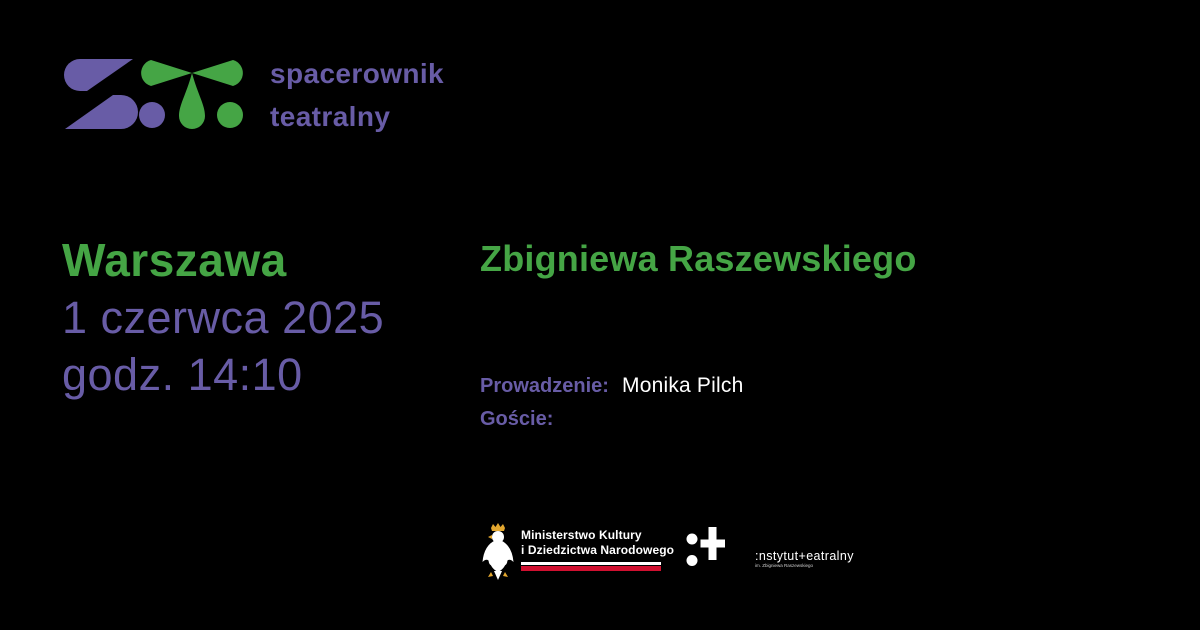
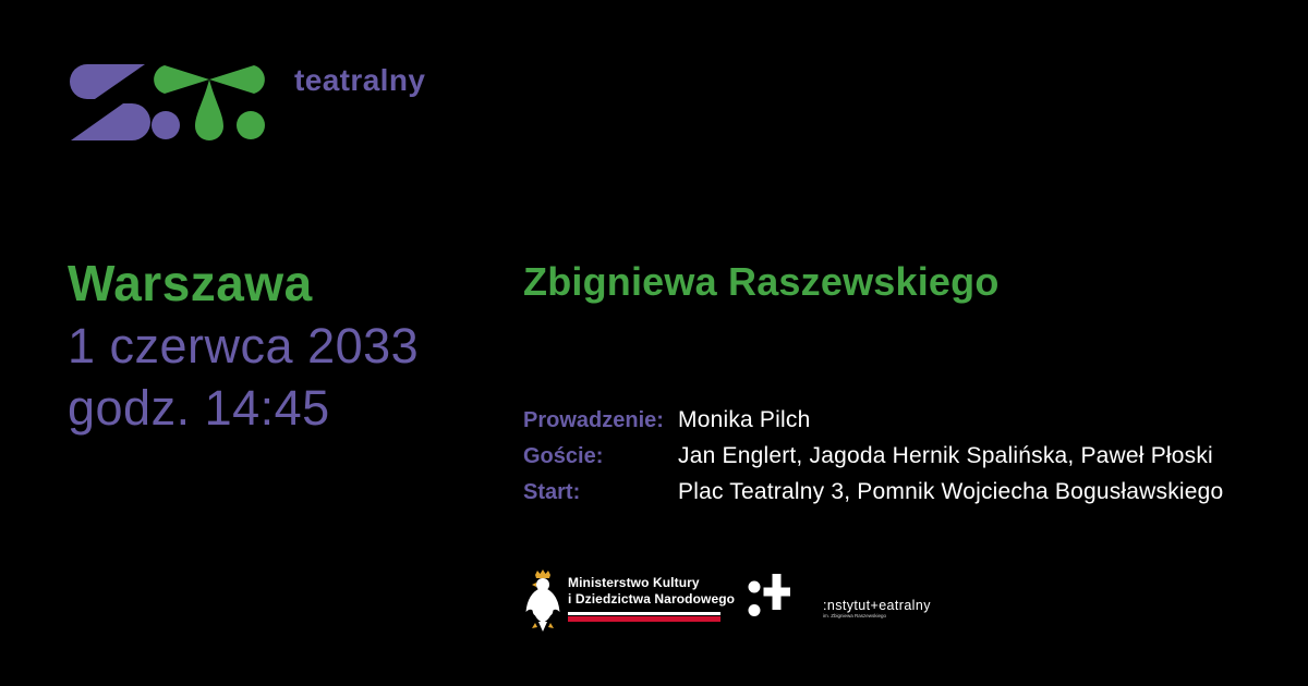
- spacerownik
  teatralny
  Warszawa
- 1 czerwca 2025
+ 1 czerwca 2033
- godz. 14:10
+ godz. 14:45
  Zbigniewa Raszewskiego
  Prowadzenie:
  Monika Pilch
  Goście:
+ Jan Englert, Jagoda Hernik Spalińska, Paweł Płoski
+ Start:
+ Plac Teatralny 3, Pomnik Wojciecha Bogusławskiego
  Ministerstwo Kultury
  i Dziedzictwa Narodowego
  :nstytut+eatralny
